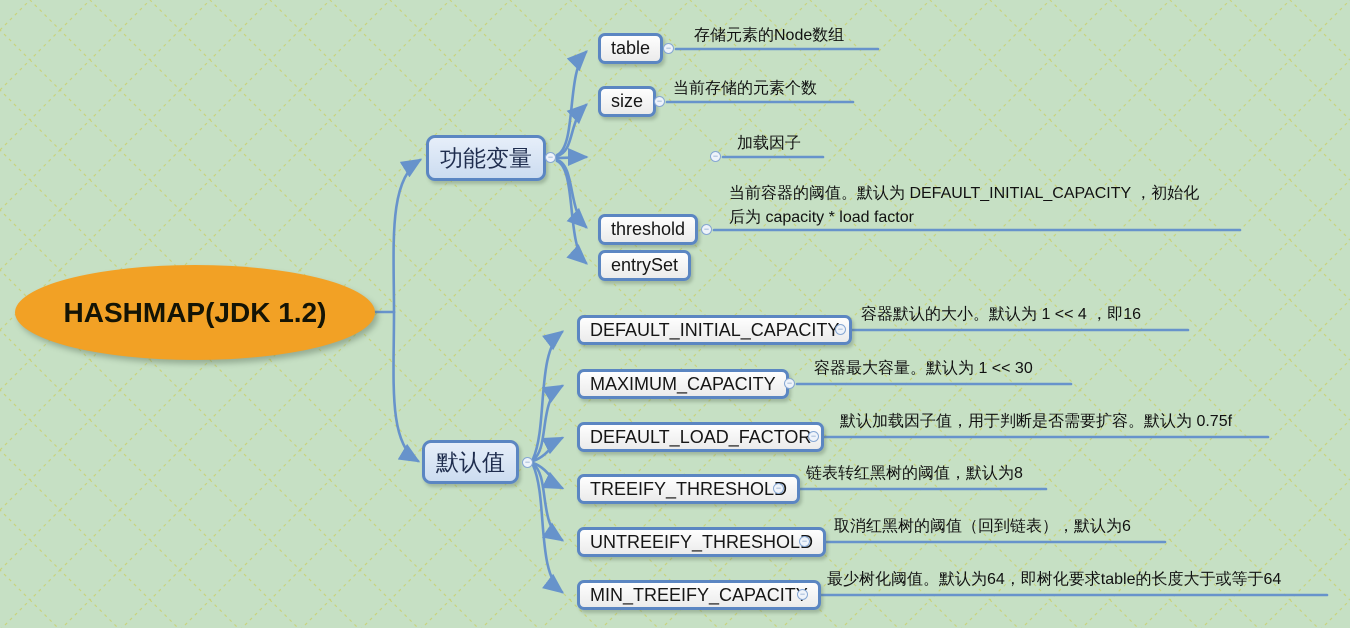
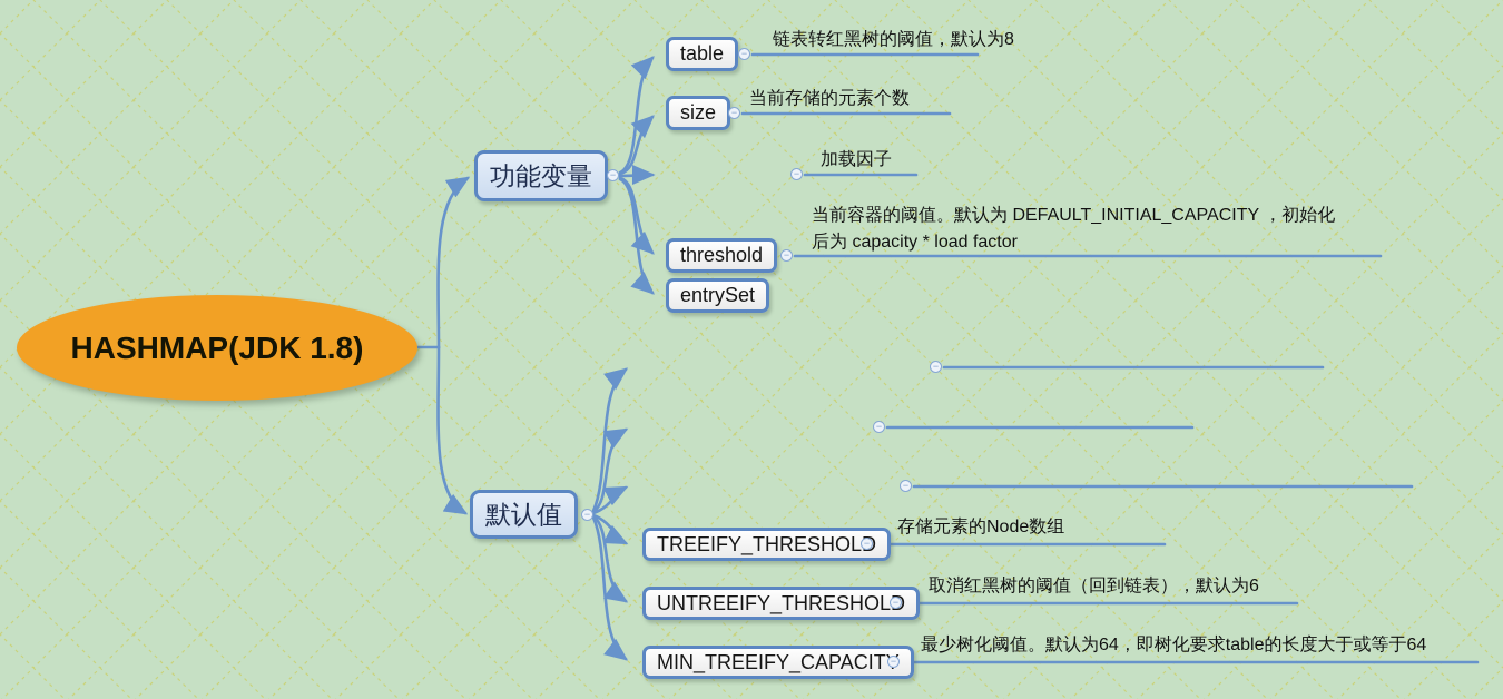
- HASHMAP(JDK 1.2)
+ HASHMAP(JDK 1.8)
  功能变量
  默认值
  table
  size
  threshold
  entrySet
- DEFAULT_INITIAL_CAPACITY
- MAXIMUM_CAPACITY
- DEFAULT_LOAD_FACTOR
  TREEIFY_THRESHOL
  UNTREEIFY_THRESHOL
  MIN_TREEIFY_CAPACIT
- 存储元素的Node数组
+ 链表转红黑树的阈值，默认为8
  当前存储的元素个数
  加载因子
  当前容器的阈值。默认为 DEFAULT_INITIAL_CAPACITY ，初始化
  后为 capacity * load factor
- 容器默认的大小。默认为 1 << 4 ，即16
- 容器最大容量。默认为 1 << 30
- 默认加载因子值，用于判断是否需要扩容。默认为 0.75f
- 链表转红黑树的阈值，默认为8
+ 存储元素的Node数组
  取消红黑树的阈值（回到链表），默认为6
  最少树化阈值。默认为64，即树化要求table的长度大于或等于64
  −
  −
  −
  −
  −
  −
  −
  −
  −
  −
  −
  −
